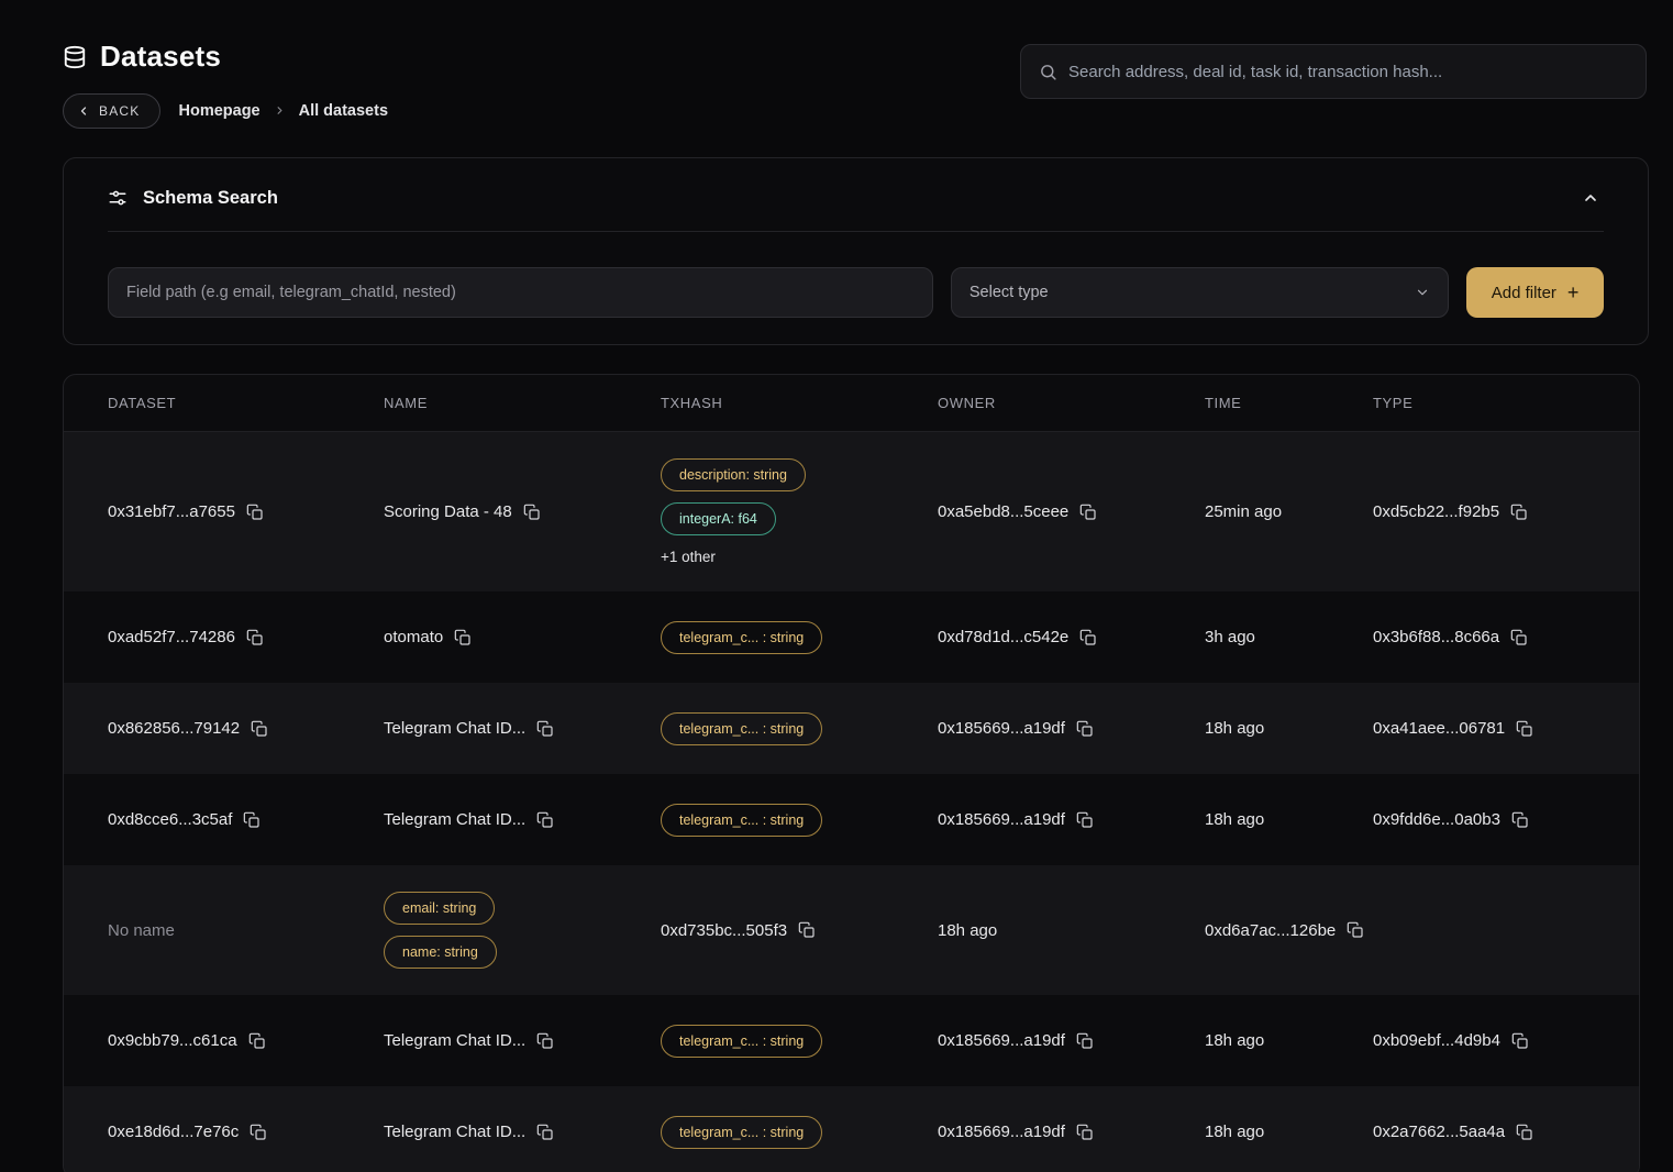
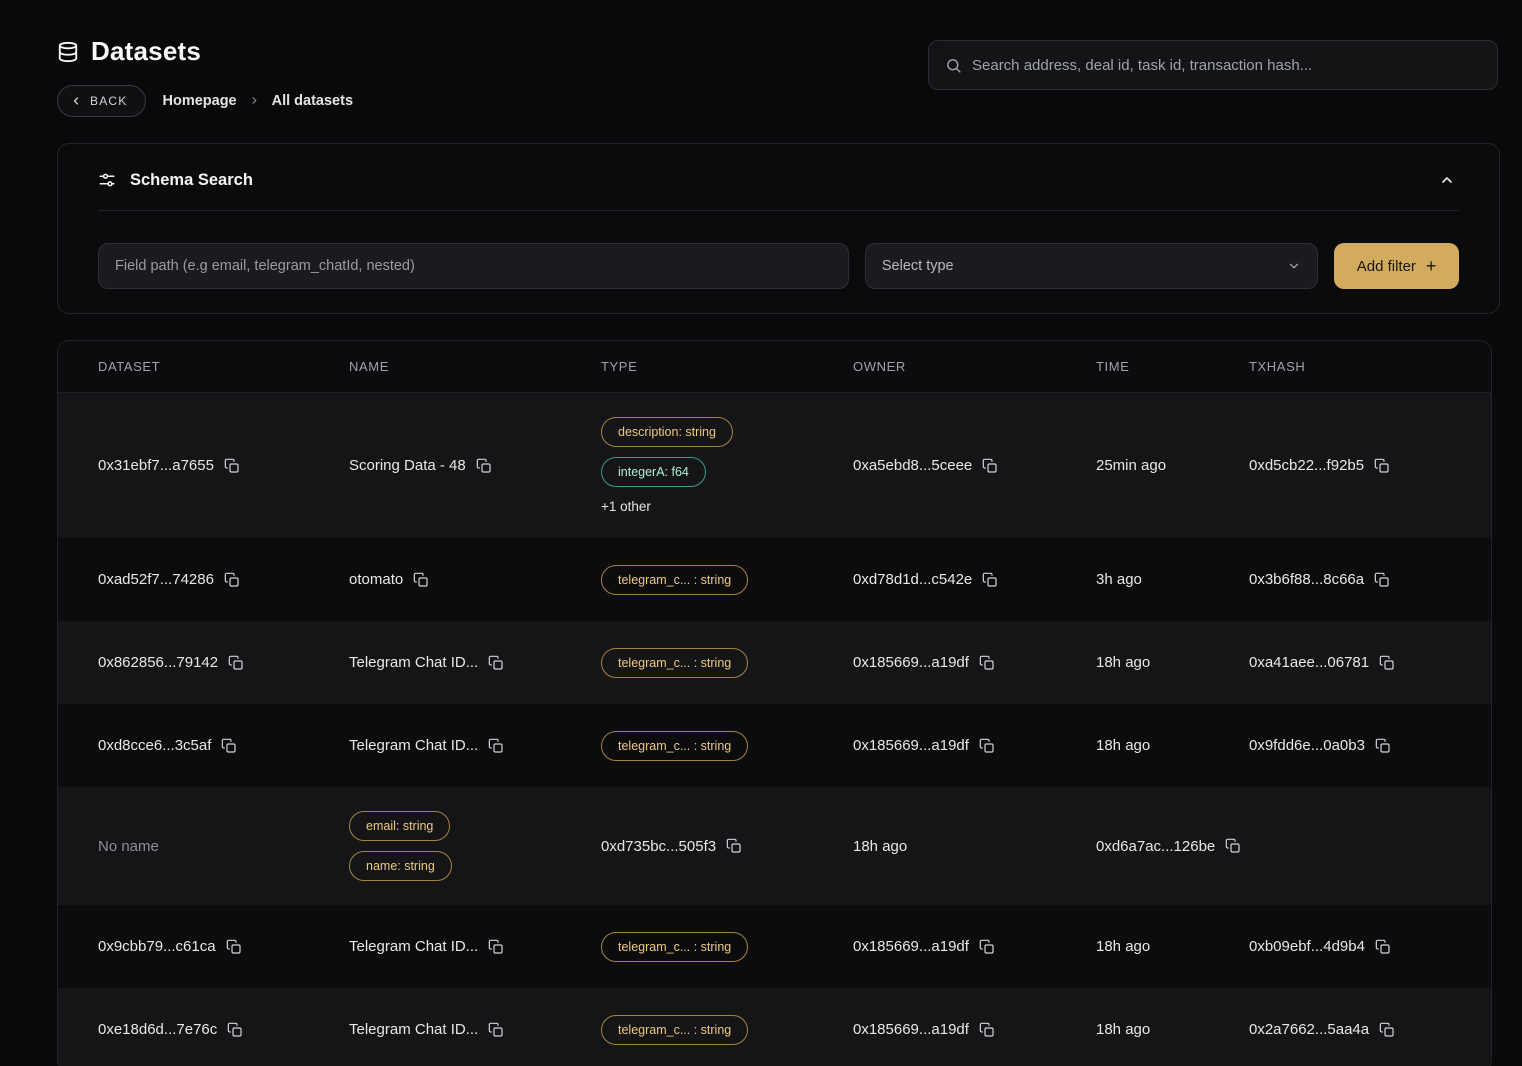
  Datasets
  BACK
  Homepage
  All datasets
  Search address, deal id, task id, transaction hash...
  Schema Search
  Field path (e.g email, telegram_chatId, nested)
  Select type
  Add filter
  +
  DATASET
  NAME
- TXHASH
+ TYPE
  OWNER
  TIME
- TYPE
+ TXHASH
  0x31ebf7...a7655
  Scoring Data - 48
  description: string
  integerA: f64
  +1 other
  0xa5ebd8...5ceee
  25min ago
  0xd5cb22...f92b5
  0xad52f7...74286
  otomato
  telegram_c... : string
  0xd78d1d...c542e
  3h ago
  0x3b6f88...8c66a
  0x862856...79142
  Telegram Chat ID...
  telegram_c... : string
  0x185669...a19df
  18h ago
  0xa41aee...06781
  0xd8cce6...3c5af
  Telegram Chat ID...
  telegram_c... : string
  0x185669...a19df
  18h ago
  0x9fdd6e...0a0b3
  No name
  email: string
  name: string
  0xd735bc...505f3
  18h ago
  0xd6a7ac...126be
  0x9cbb79...c61ca
  Telegram Chat ID...
  telegram_c... : string
  0x185669...a19df
  18h ago
  0xb09ebf...4d9b4
  0xe18d6d...7e76c
  Telegram Chat ID...
  telegram_c... : string
  0x185669...a19df
  18h ago
  0x2a7662...5aa4a
